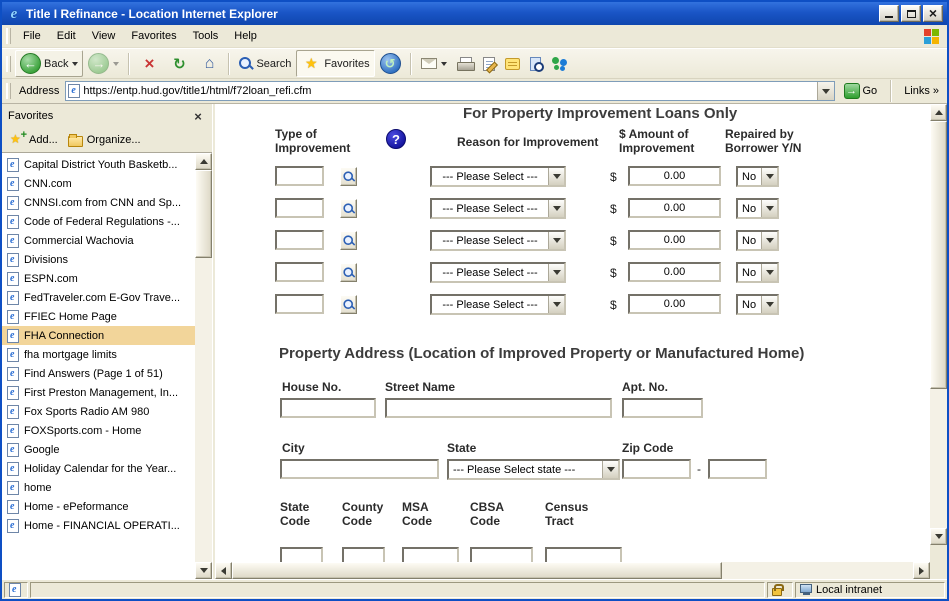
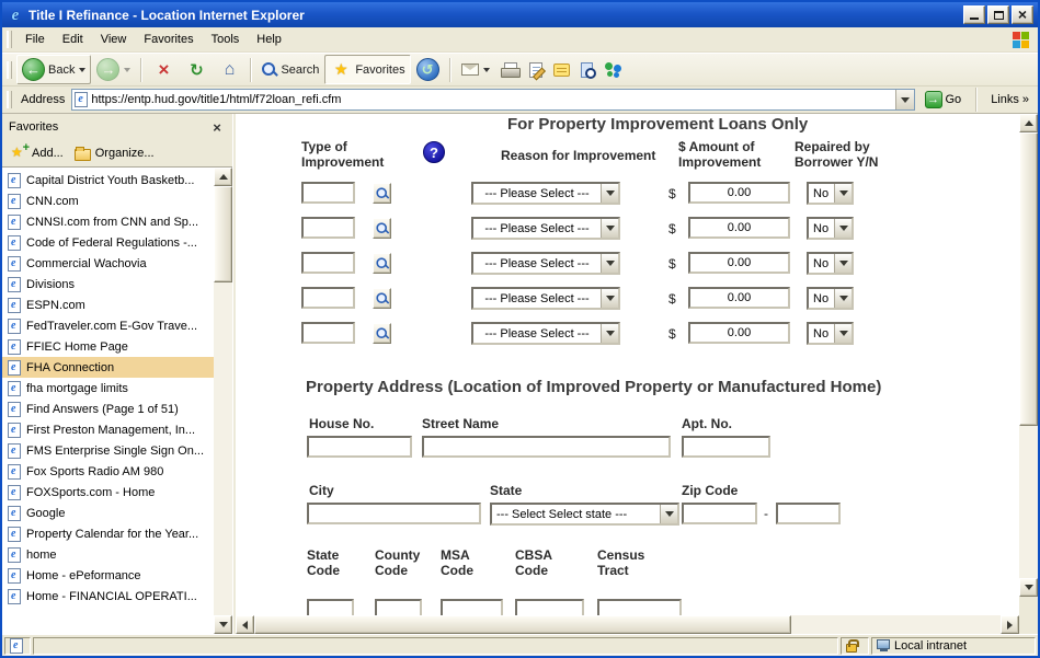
  Title I Refinance - Location Internet Explorer
  File
  Edit
  View
  Favorites
  Tools
  Help
  Back
  Search
  Favorites
  Address
  https://entp.hud.gov/title1/html/f72loan_refi.cfm
  Go
  Links
  »
  Favorites
  Add...
  Organize...
  Capital District Youth Basketb...
  CNN.com
  CNNSI.com from CNN and Sp...
  Code of Federal Regulations -...
  Commercial Wachovia
  Divisions
  ESPN.com
  FedTraveler.com E-Gov Trave...
  FFIEC Home Page
  FHA Connection
  fha mortgage limits
  Find Answers (Page 1 of 51)
  First Preston Management, In...
+ FMS Enterprise Single Sign On...
  Fox Sports Radio AM 980
  FOXSports.com - Home
  Google
- Holiday Calendar for the Year...
+ Property Calendar for the Year...
  home
  Home - ePeformance
  Home - FINANCIAL OPERATI...
  For Property Improvement Loans Only
  Type of Improvement
  Reason for Improvement
  $ Amount of Improvement
  Repaired by Borrower Y/N
  --- Please Select ---
  $
  0.00
  No
  --- Please Select ---
  $
  0.00
  No
  --- Please Select ---
  $
  0.00
  No
  --- Please Select ---
  $
  0.00
  No
  --- Please Select ---
  $
  0.00
  No
  Property Address (Location of Improved Property or Manufactured Home)
  House No.
  Street Name
  Apt. No.
  City
  State
  Zip Code
- --- Please Select state ---
+ --- Select Select state ---
  -
  State Code
  County Code
  MSA Code
  CBSA Code
  Census Tract
  Local intranet
